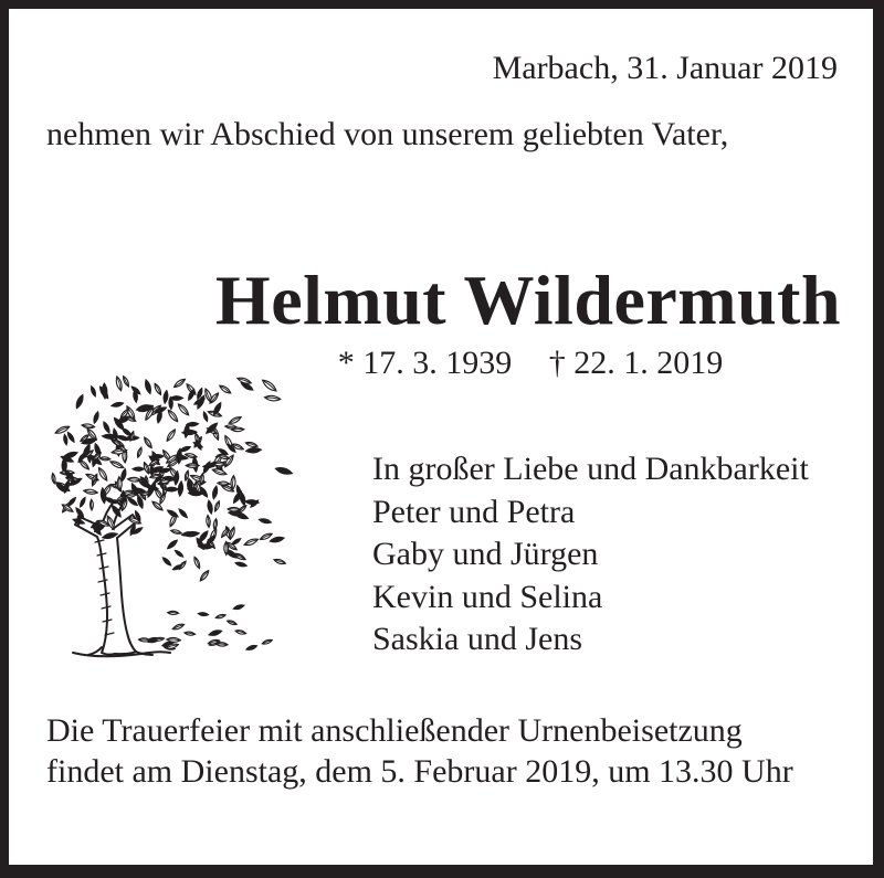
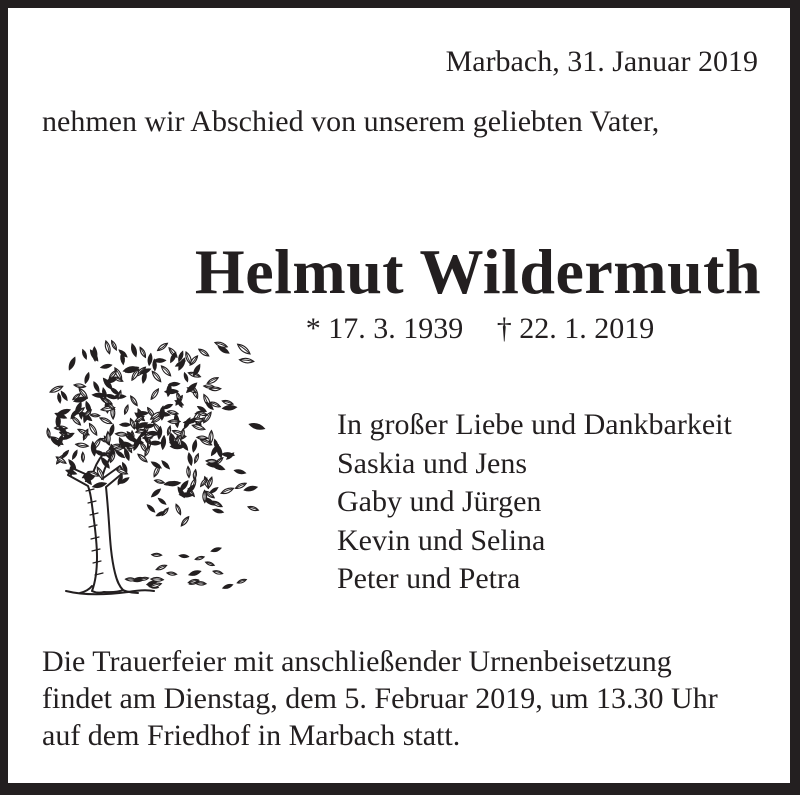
  Marbach, 31. Januar 2019
  nehmen wir Abschied von unserem geliebten Vater,
  Helmut Wildermuth
  * 17. 3. 1939 † 22. 1. 2019
  In großer Liebe und Dankbarkeit
- Peter und Petra
+ Saskia und Jens
  Gaby und Jürgen
  Kevin und Selina
- Saskia und Jens
+ Peter und Petra
  Die Trauerfeier mit anschließender Urnenbeisetzung
  findet am Dienstag, dem 5. Februar 2019, um 13.30 Uhr
+ auf dem Friedhof in Marbach statt.
